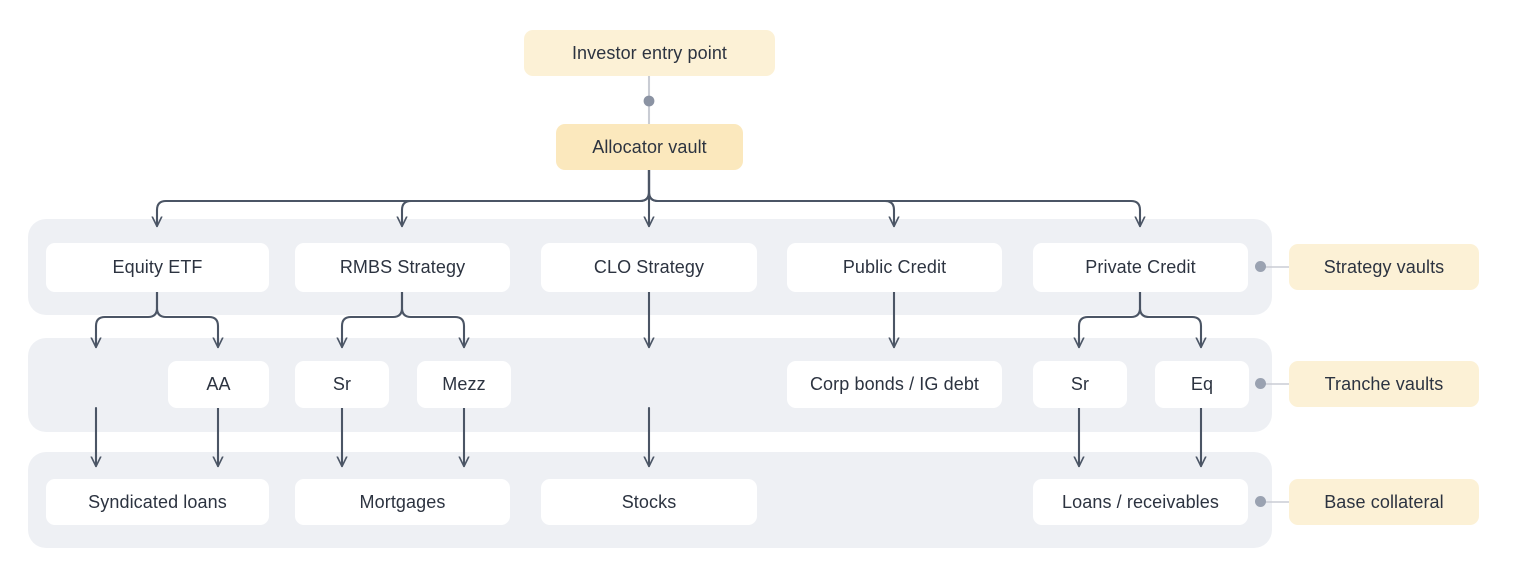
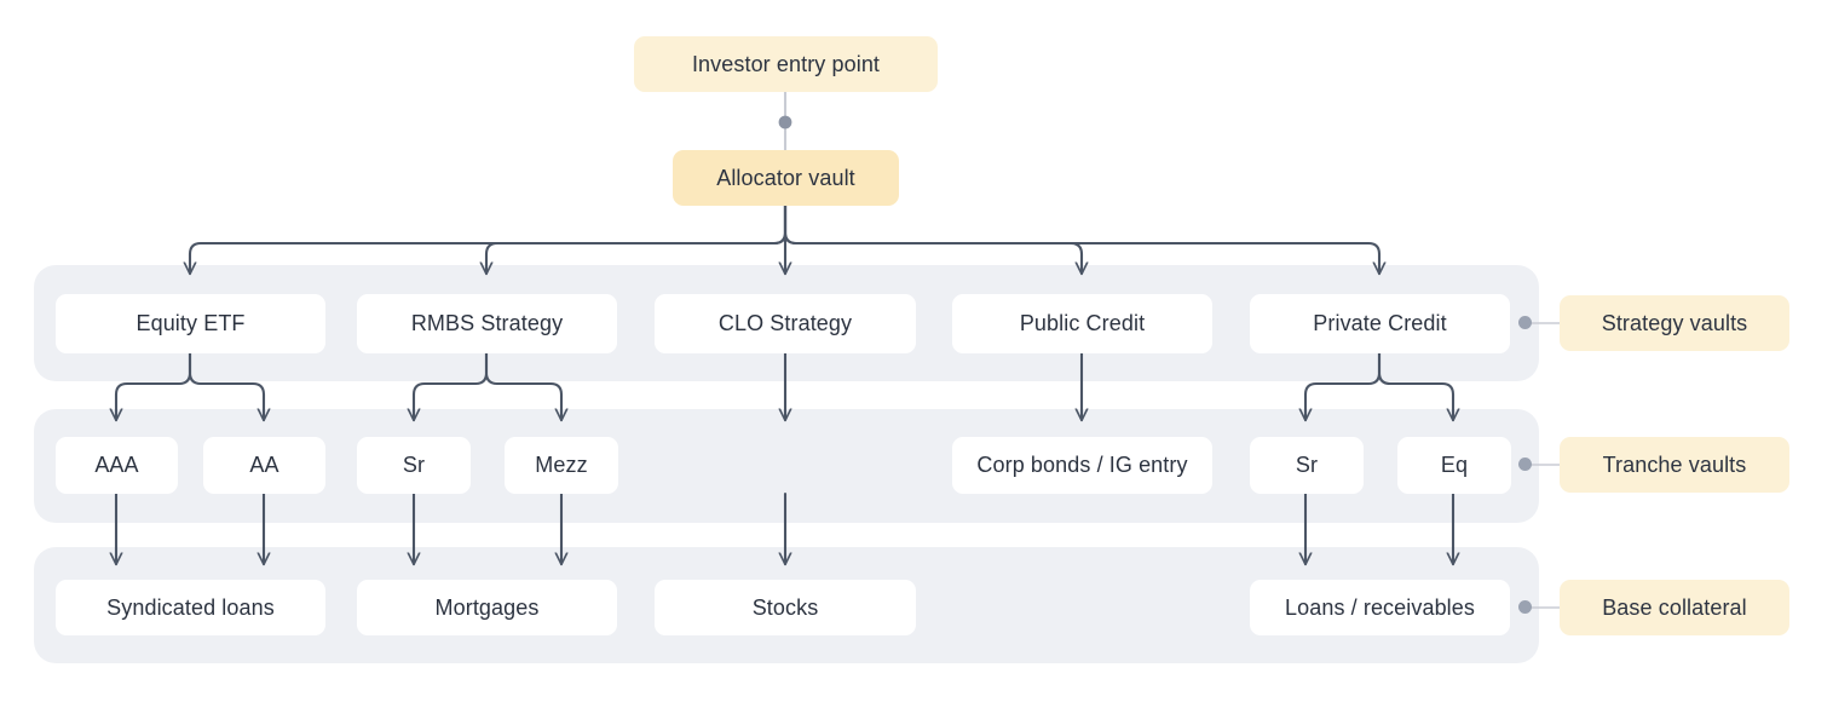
  Investor entry point
  Allocator vault
  Equity ETF
  RMBS Strategy
  CLO Strategy
  Public Credit
  Private Credit
+ AAA
  AA
  Sr
  Mezz
- Corp bonds / IG debt
+ Corp bonds / IG entry
  Sr
  Eq
  Syndicated loans
  Mortgages
  Stocks
  Loans / receivables
  Strategy vaults
  Tranche vaults
  Base collateral
